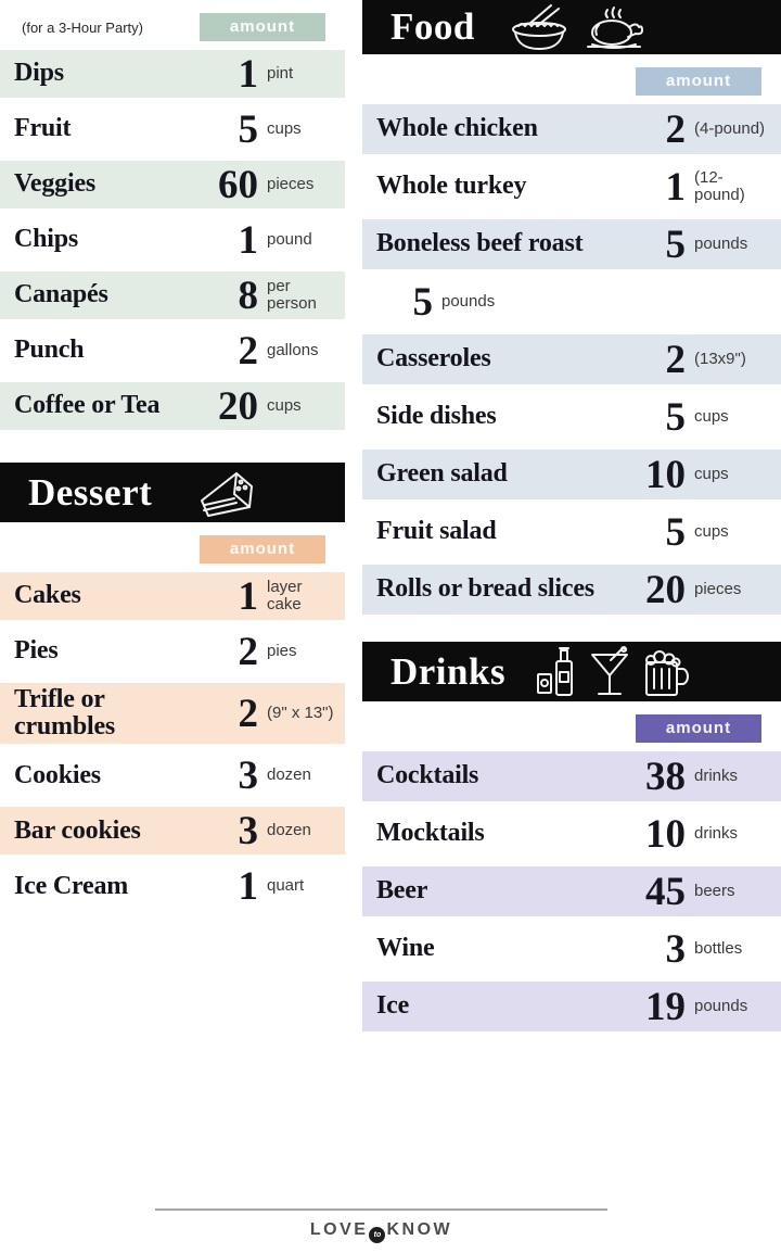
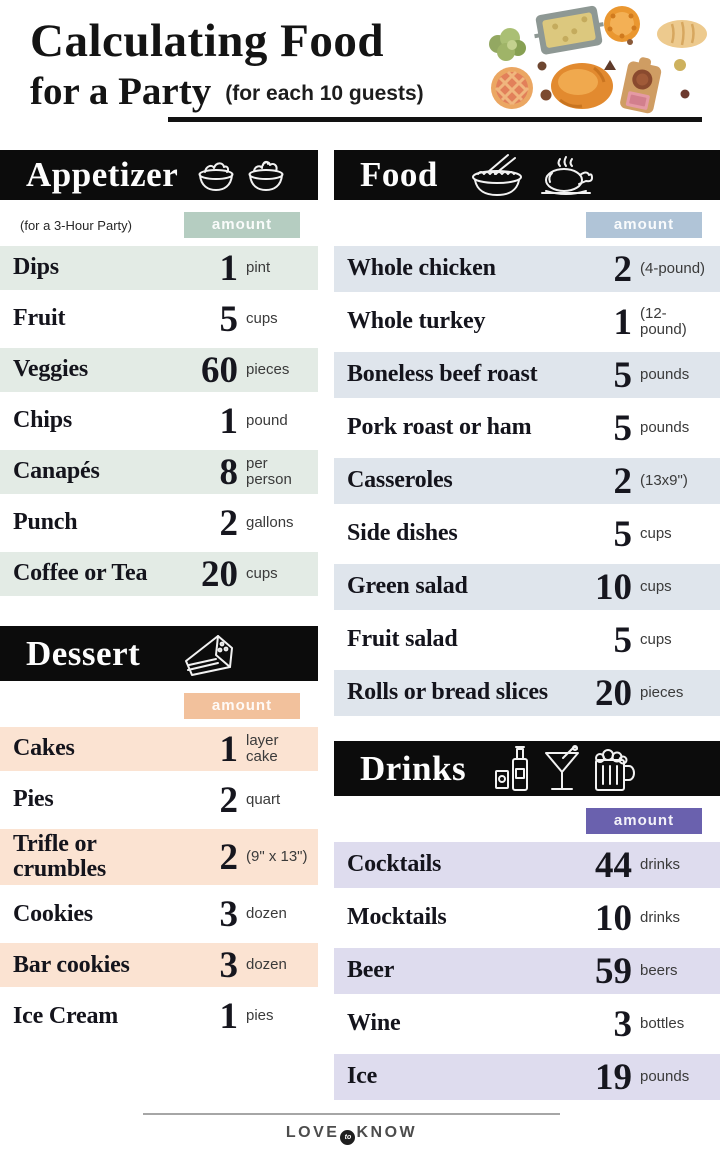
+ Calculating Food
+ for a Party
+ (for each 10 guests)
+ Appetizer
  (for a 3-Hour Party)
  amount
  Dips
  1
  pint
  Fruit
  5
  cups
  Veggies
  60
  pieces
  Chips
  1
  pound
  Canapés
  8
  per person
  Punch
  2
  gallons
  Coffee or Tea
  20
  cups
  Dessert
  amount
  Cakes
  1
  layer cake
  Pies
  2
- pies
+ quart
  Trifle or crumbles
  2
  (9" x 13")
  Cookies
  3
  dozen
  Bar cookies
  3
  dozen
  Ice Cream
  1
- quart
+ pies
  Food
  amount
  Whole chicken
  2
  (4-pound)
  Whole turkey
  1
  (12-pound)
  Boneless beef roast
  5
  pounds
+ Pork roast or ham
  5
  pounds
  Casseroles
  2
  (13x9")
  Side dishes
  5
  cups
  Green salad
  10
  cups
  Fruit salad
  5
  cups
  Rolls or bread slices
  20
  pieces
  Drinks
  amount
  Cocktails
- 38
+ 44
  drinks
  Mocktails
  10
  drinks
  Beer
- 45
+ 59
  beers
  Wine
  3
  bottles
  Ice
  19
  pounds
  LOVE KNOW
